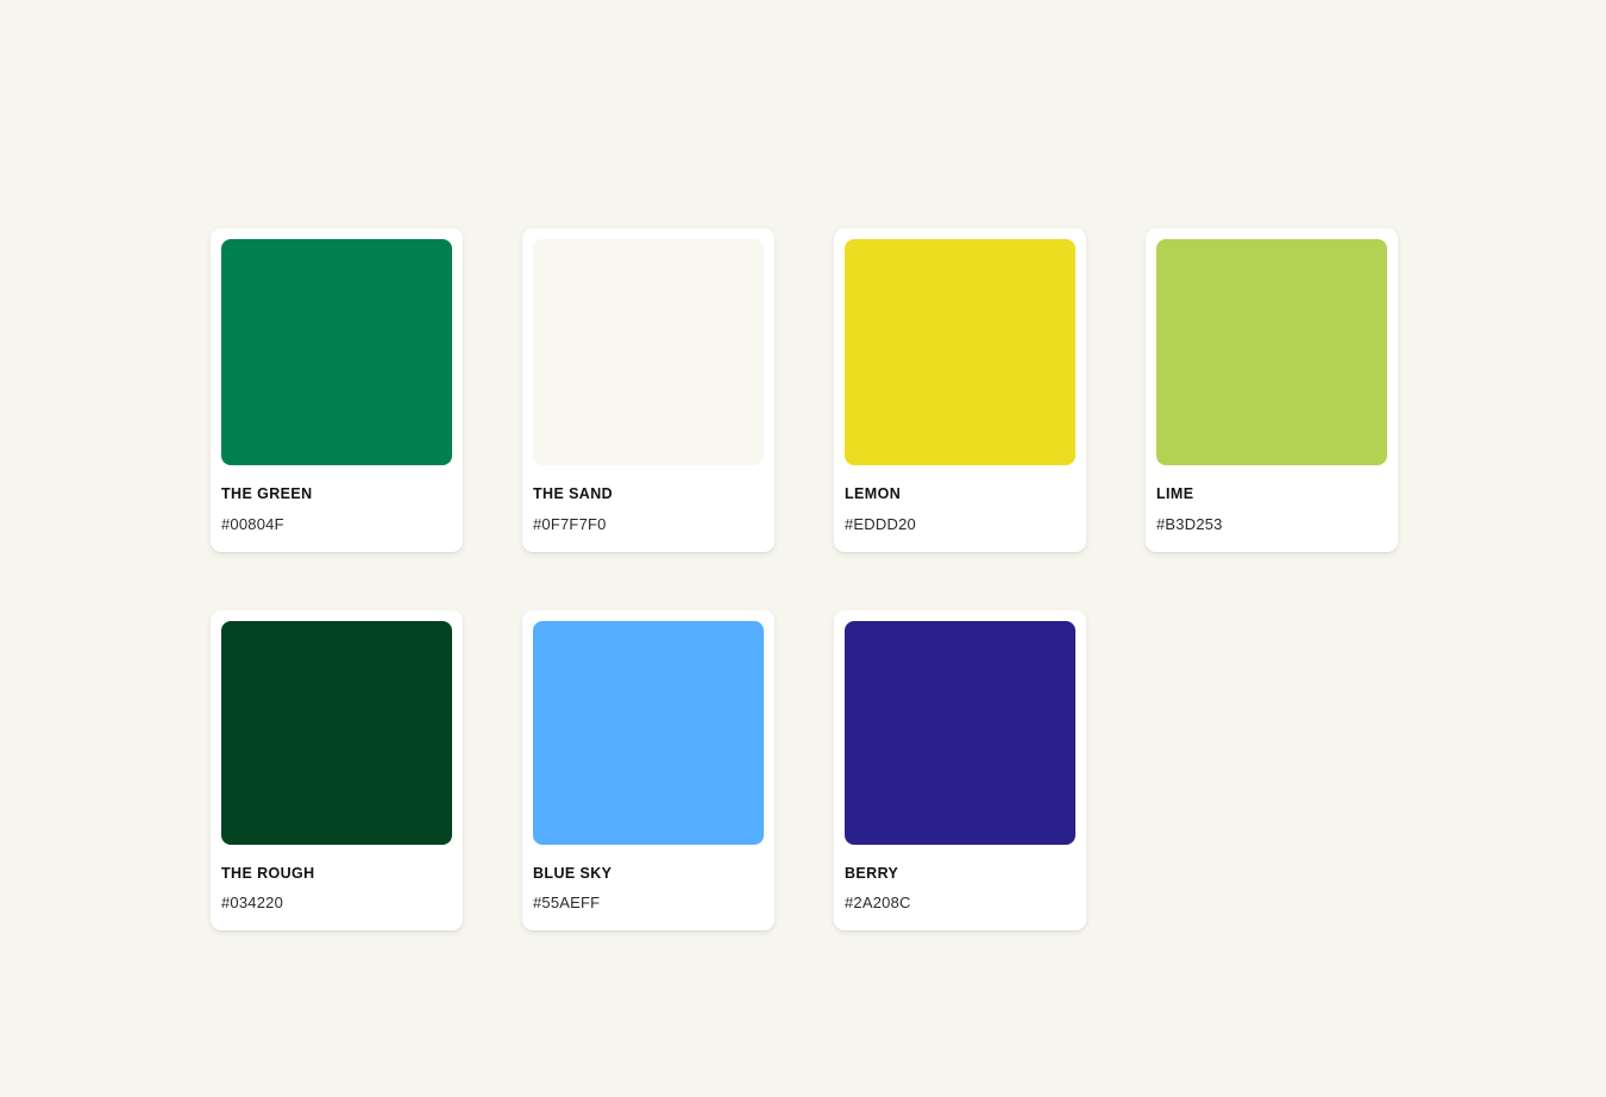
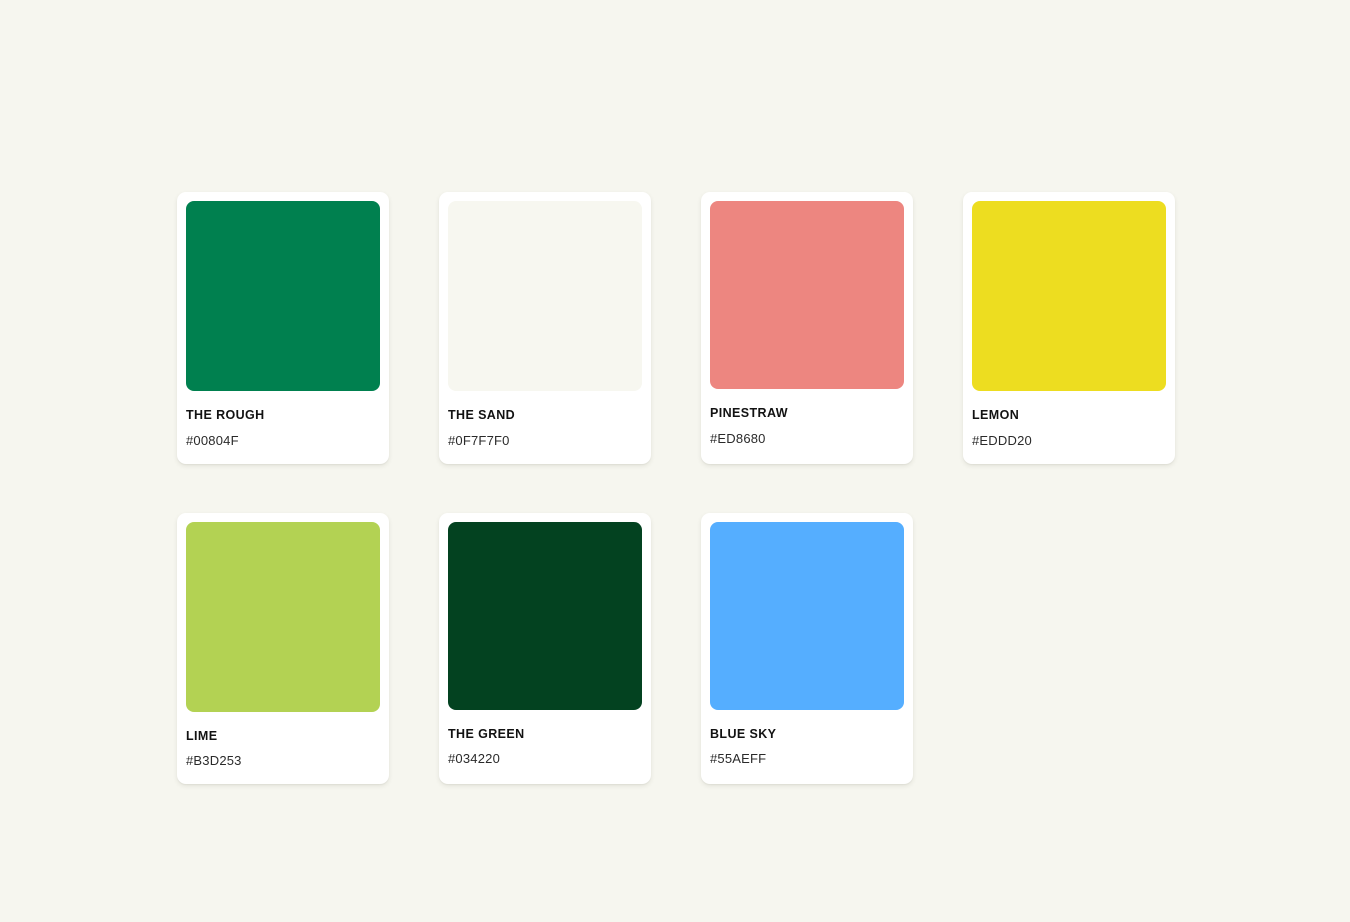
- THE GREEN
+ THE ROUGH
  #00804F
  THE SAND
  #0F7F7F0
+ PINESTRAW
+ #ED8680
  LEMON
  #EDDD20
  LIME
  #B3D253
- THE ROUGH
+ THE GREEN
  #034220
  BLUE SKY
  #55AEFF
- BERRY
- #2A208C
